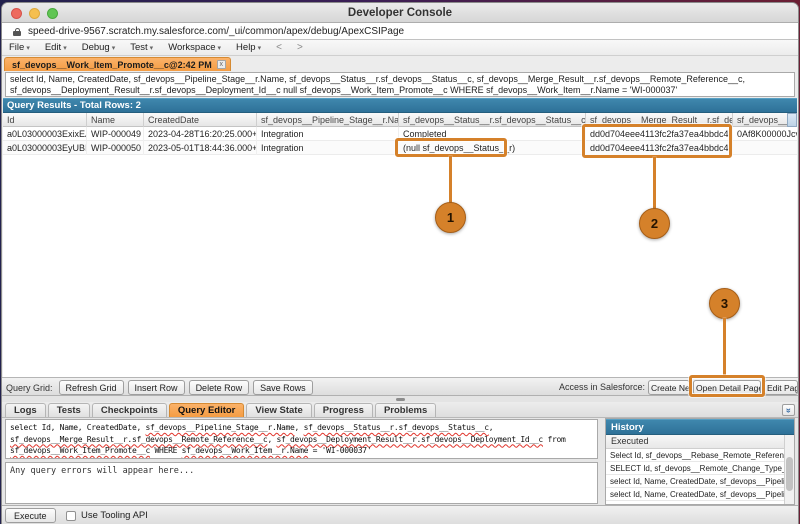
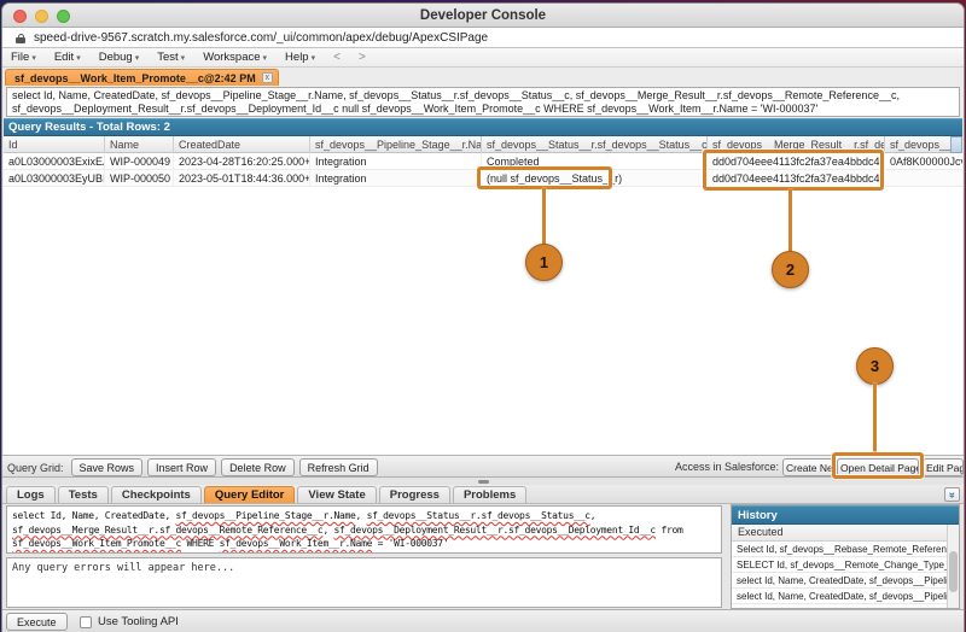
  Developer Console
  speed-drive-9567.scratch.my.salesforce.com/_ui/common/apex/debug/ApexCSIPage
  File
  Edit
  Debug
  Test
  Workspace
  Help
  <
  >
  sf_devops__Work_Item_Promote__c@2:42 PM
  select Id, Name, CreatedDate, sf_devops__Pipeline_Stage__r.Name, sf_devops__Status__r.sf_devops__Status__c, sf_devops__Merge_Result__r.sf_devops__Remote_Reference__c,
  sf_devops__Deployment_Result__r.sf_devops__Deployment_Id__c null sf_devops__Work_Item_Promote__c WHERE sf_devops__Work_Item__r.Name = 'WI-000037'
  Query Results - Total Rows: 2
  Id
  Name
  CreatedDate
  sf_devops__Pipeline_Stage__r.Na
  sf_devops__Status__r.sf_devops__Status__c
  sf_devops__Merge_Result__r.sf_de
  a0L03000003ExixE
  WIP-000049
  2023-04-28T16:20:25.000+
  Integration
  Completed
  dd0d704eee4113fc2fa37ea4bbdc4e
  0Af8K00000Jc
  a0L03000003EyUB
  WIP-000050
  2023-05-01T18:44:36.000+
  Integration
  (null sf_devops__Status__r)
  dd0d704eee4113fc2fa37ea4bbdc4e
  Query Grid:
- Refresh Grid
+ Save Rows
  Insert Row
  Delete Row
- Save Rows
+ Refresh Grid
  Access in Salesforce:
  Create Ne
  Open Detail Page
  Edit Pag
  Logs
  Tests
  Checkpoints
  Query Editor
  View State
  Progress
  Problems
  select Id, Name, CreatedDate, sf_devops__Pipeline_Stage__r.Name, sf_devops__Status__r.sf_devops__Status__c,
  sf_devops__Merge_Result__r.sf_devops__Remote_Reference__c, sf_devops__Deployment_Result__r.sf_devops__Deployment_Id__c from
  sf_devops__Work_Item_Promote__c WHERE sf_devops__Work_Item__r.Name = 'WI-000037'
  Any query errors will appear here...
  History
  Executed
  Select Id, sf_devops__Rebase_Remote_Referen
  SELECT Id, sf_devops__Remote_Change_Type
  select Id, Name, CreatedDate, sf_devops__Pipel
  select Id, Name, CreatedDate, sf_devops__Pipel
  Execute
  Use Tooling API
  1
  2
  3
